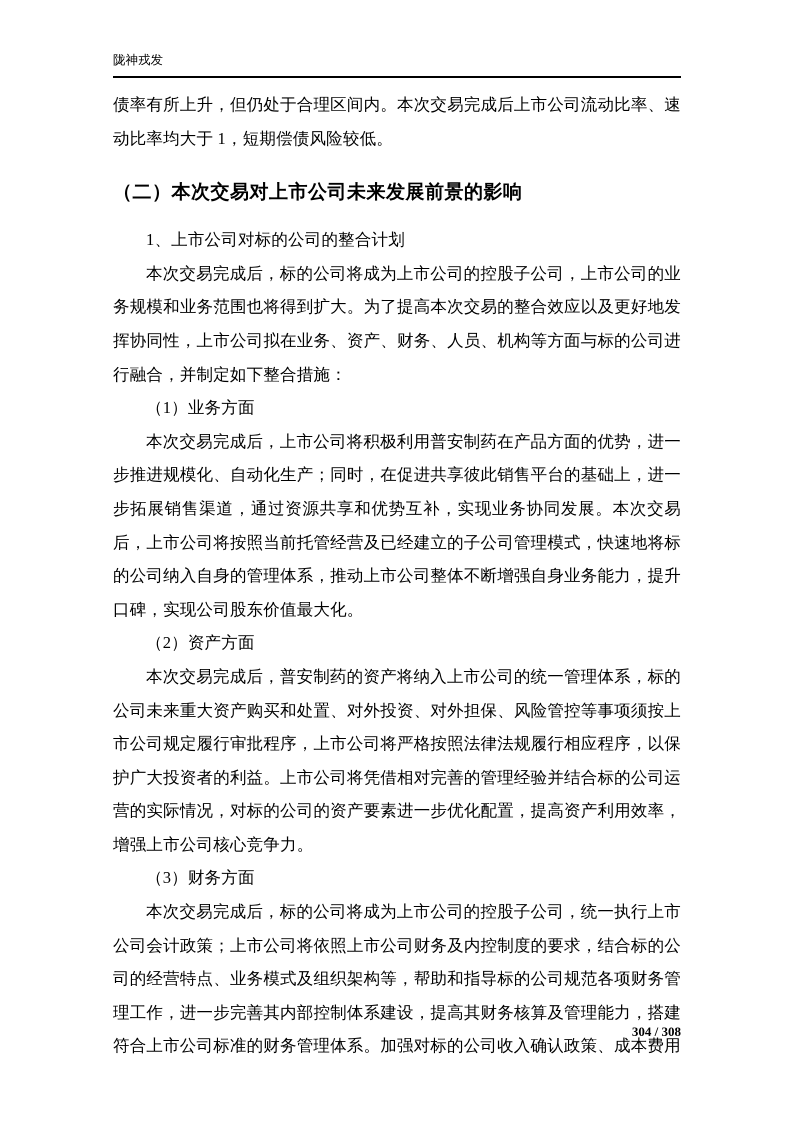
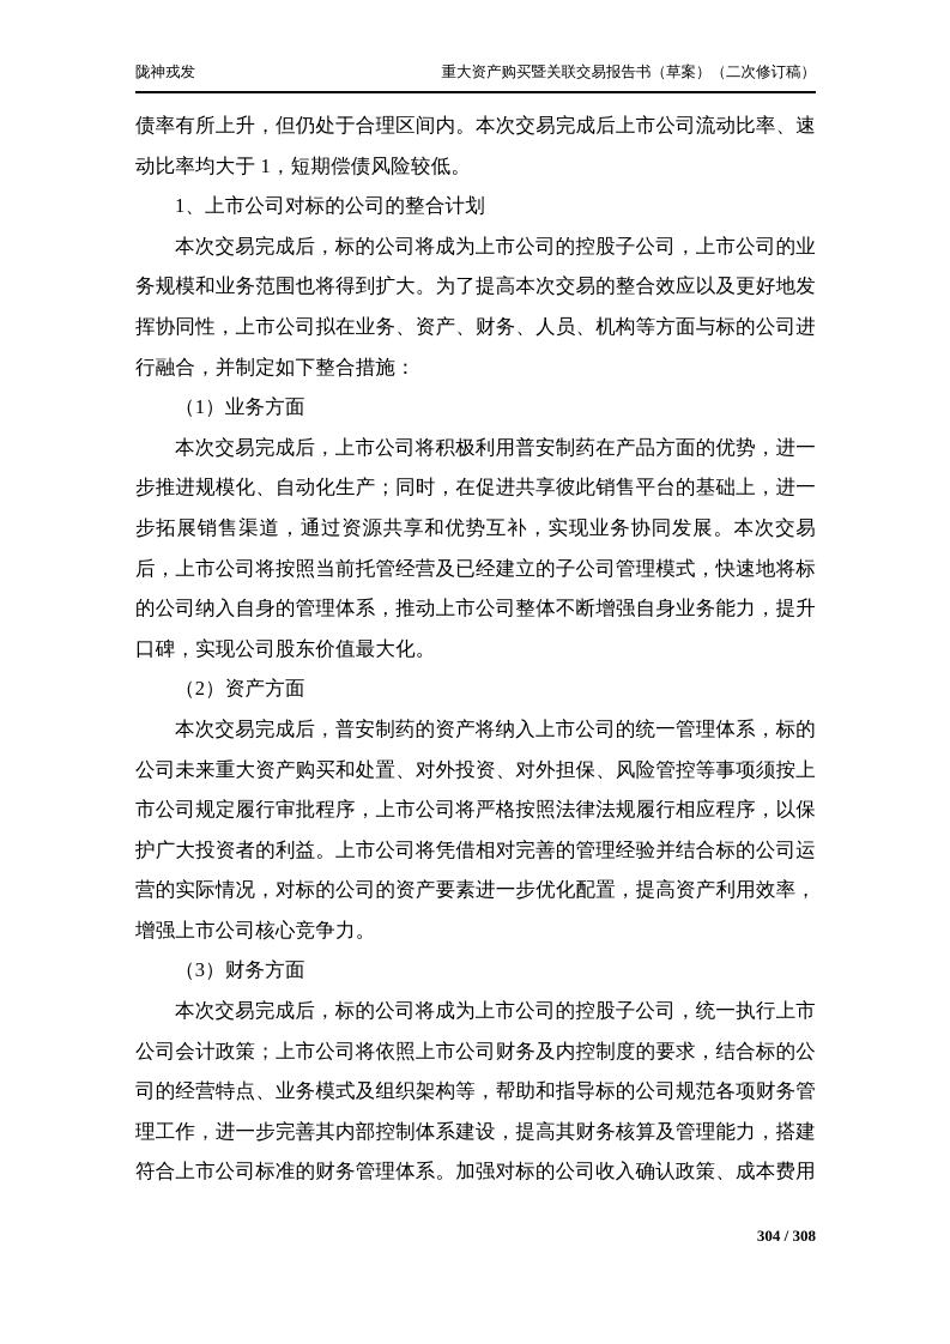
  陇神戎发
+ 重大资产购买暨关联交易报告书（草案）（二次修订稿）
  债率有所上升，但仍处于合理区间内。本次交易完成后上市公司流动比率、速动比率均大于 1，短期偿债风险较低。
- （二）本次交易对上市公司未来发展前景的影响
  1、上市公司对标的公司的整合计划
  本次交易完成后，标的公司将成为上市公司的控股子公司，上市公司的业务规模和业务范围也将得到扩大。为了提高本次交易的整合效应以及更好地发挥协同性，上市公司拟在业务、资产、财务、人员、机构等方面与标的公司进行融合，并制定如下整合措施：
  （1）业务方面
  本次交易完成后，上市公司将积极利用普安制药在产品方面的优势，进一步推进规模化、自动化生产；同时，在促进共享彼此销售平台的基础上，进一步拓展销售渠道，通过资源共享和优势互补，实现业务协同发展。本次交易后，上市公司将按照当前托管经营及已经建立的子公司管理模式，快速地将标的公司纳入自身的管理体系，推动上市公司整体不断增强自身业务能力，提升口碑，实现公司股东价值最大化。
  （2）资产方面
  本次交易完成后，普安制药的资产将纳入上市公司的统一管理体系，标的公司未来重大资产购买和处置、对外投资、对外担保、风险管控等事项须按上市公司规定履行审批程序，上市公司将严格按照法律法规履行相应程序，以保护广大投资者的利益。上市公司将凭借相对完善的管理经验并结合标的公司运营的实际情况，对标的公司的资产要素进一步优化配置，提高资产利用效率，增强上市公司核心竞争力。
  （3）财务方面
  本次交易完成后，标的公司将成为上市公司的控股子公司，统一执行上市公司会计政策；上市公司将依照上市公司财务及内控制度的要求，结合标的公司的经营特点、业务模式及组织架构等，帮助和指导标的公司规范各项财务管理工作，进一步完善其内部控制体系建设，提高其财务核算及管理能力，搭建符合上市公司标准的财务管理体系。加强对标的公司收入确认政策、成本费用
  304 / 308
